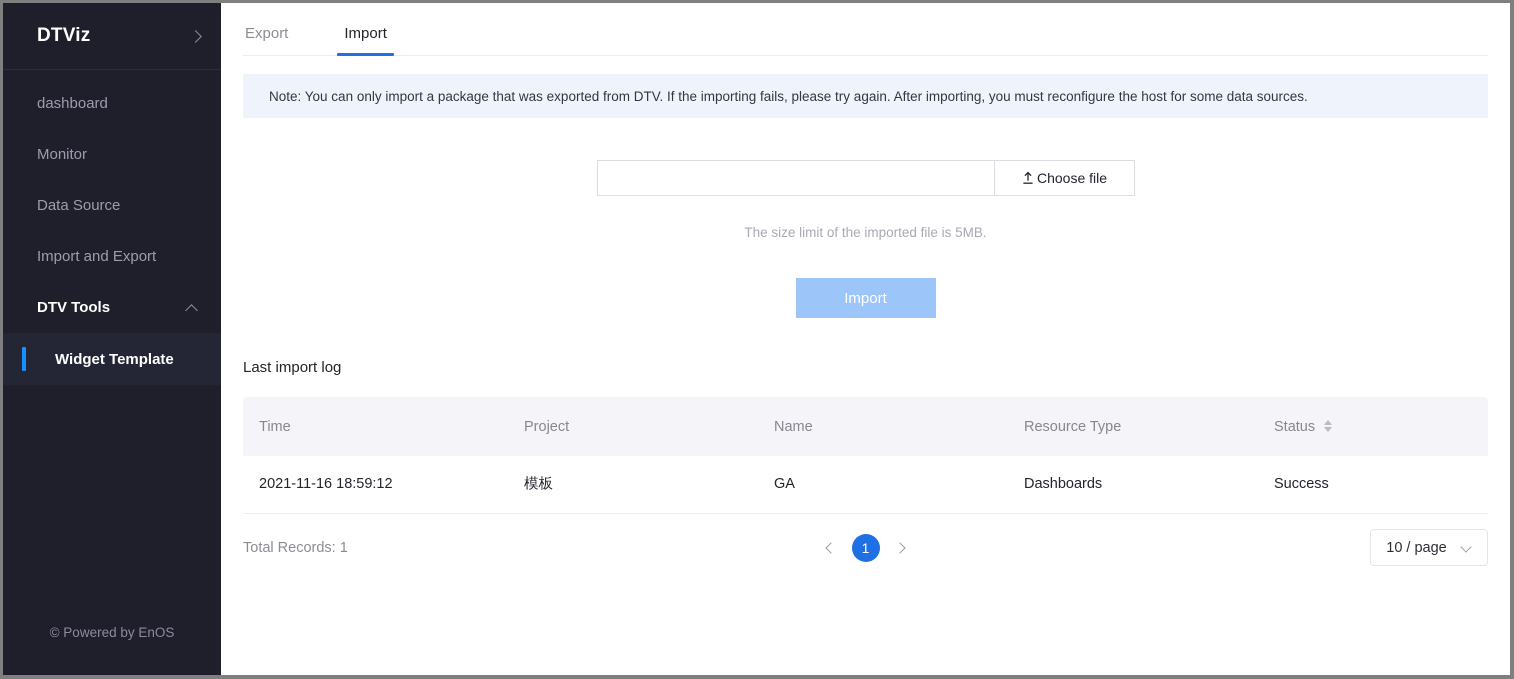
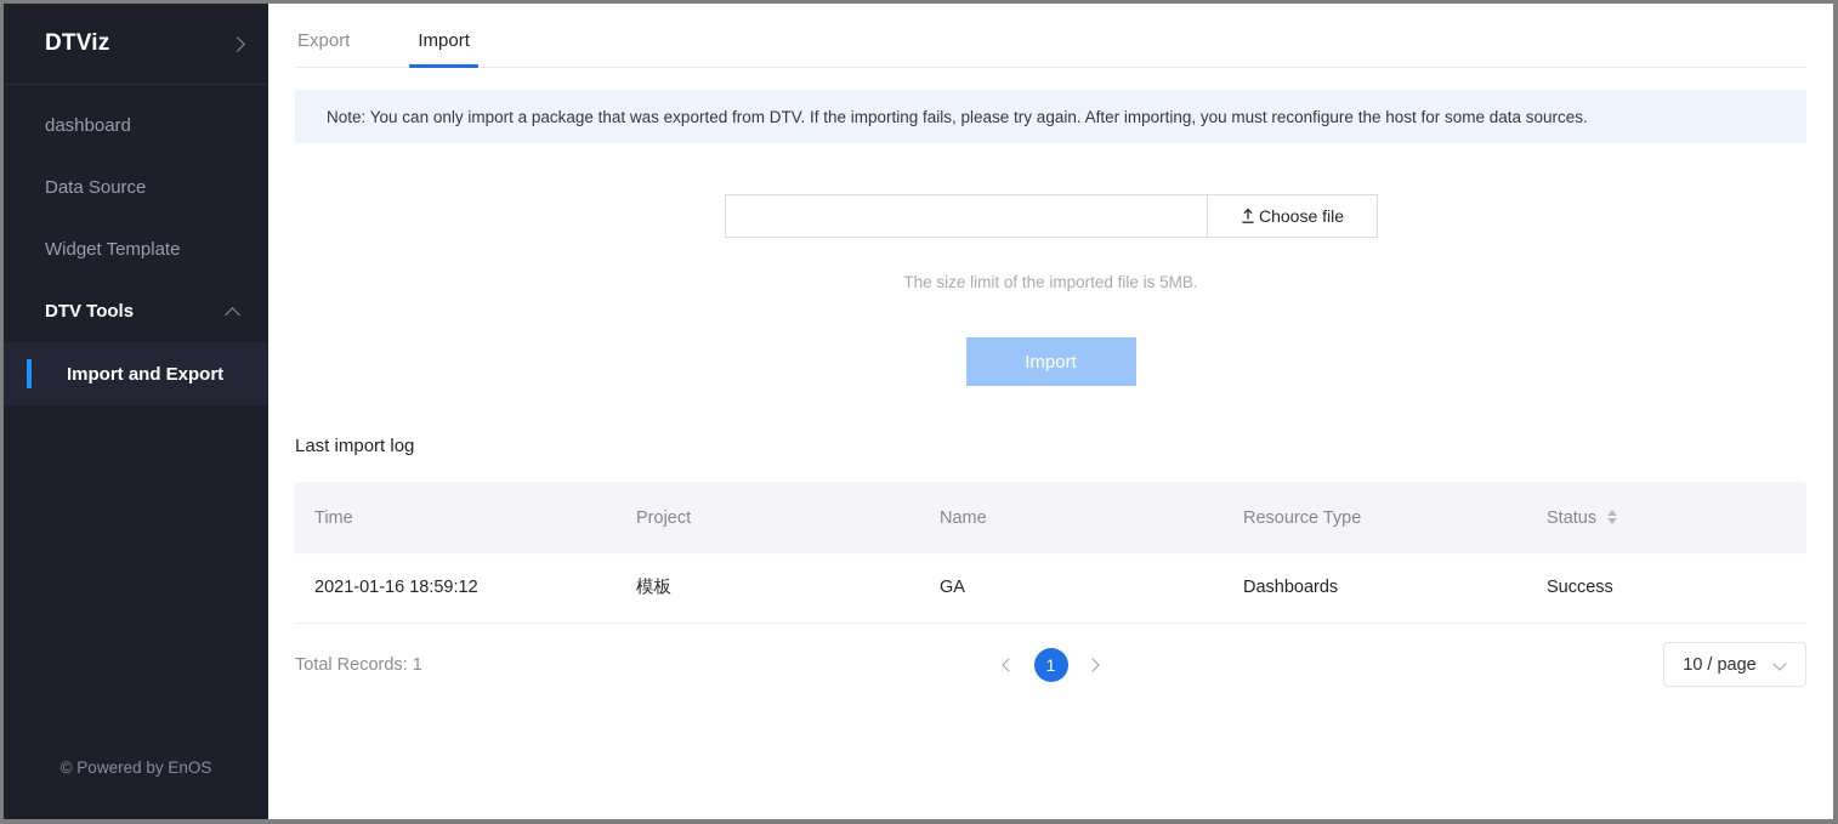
  DTViz
  dashboard
- Monitor
  Data Source
- Import and Export
+ Widget Template
  DTV Tools
- Widget Template
+ Import and Export
  © Powered by EnOS
  Export
  Import
  Note: You can only import a package that was exported from DTV. If the importing fails, please try again. After importing, you must reconfigure the host for some data sources.
  Choose file
  The size limit of the imported file is 5MB.
  Import
  Last import log
  Time	Project	Name	Resource Type	Status
- 2021-11-16 18:59:12	模板	GA	Dashboards	Success
+ 2021-01-16 18:59:12	模板	GA	Dashboards	Success
  Total Records: 1
  1
  10 / page
